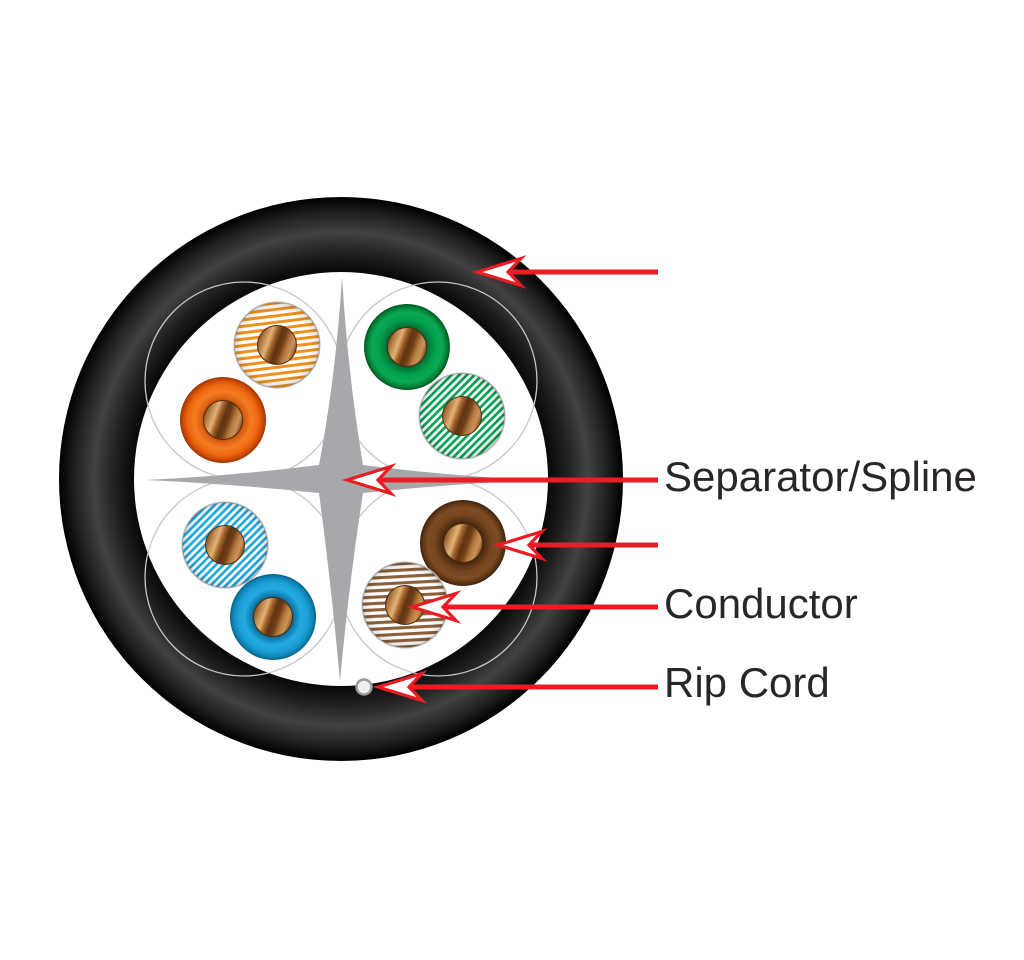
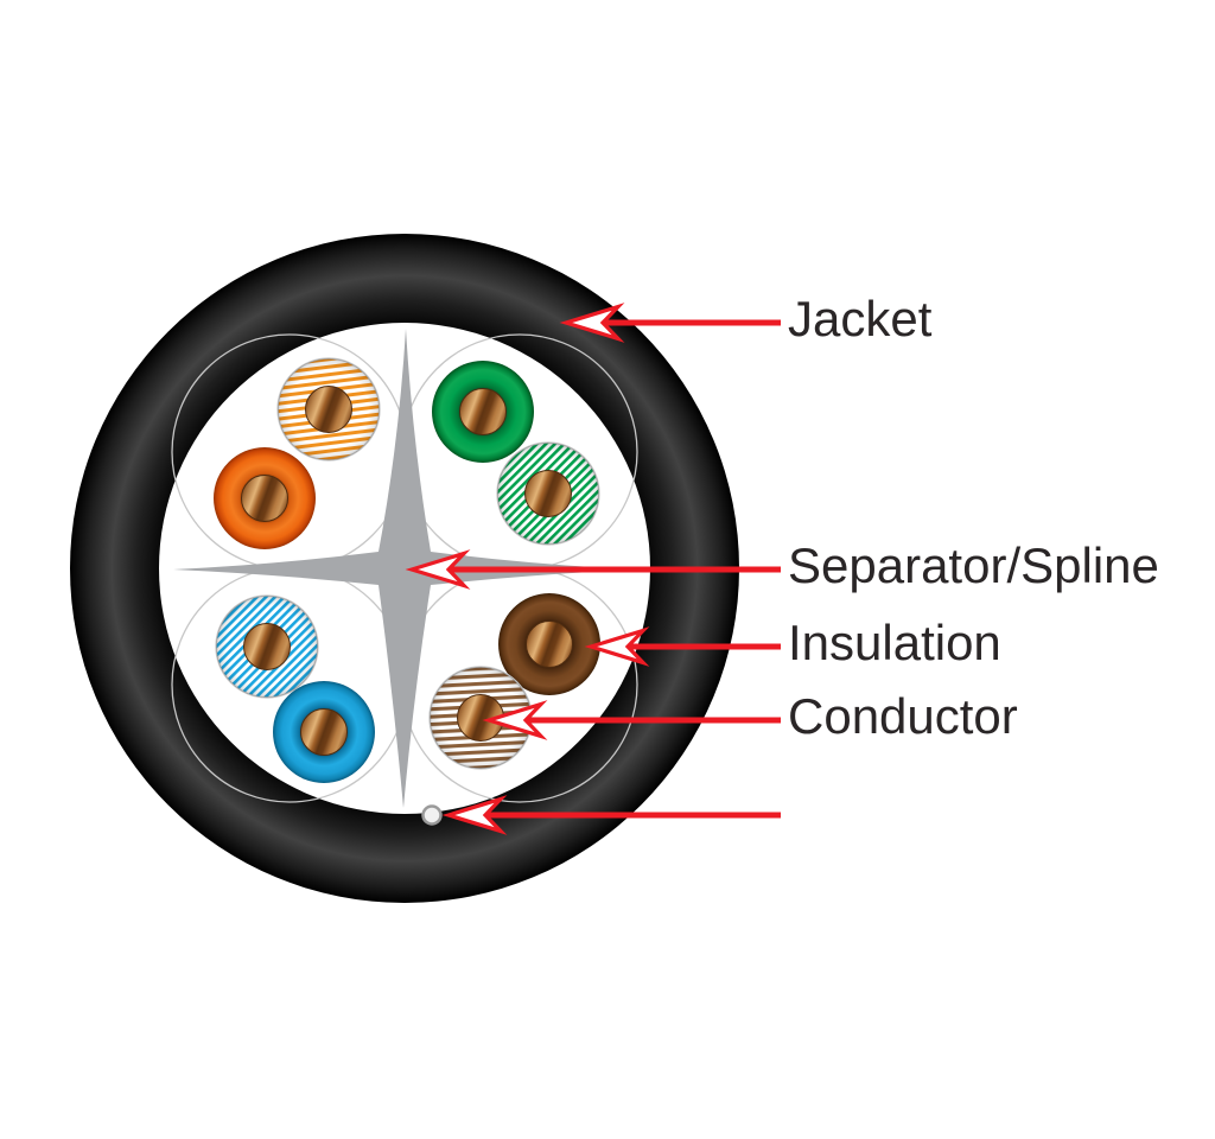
+ Jacket
  Separator/Spline
+ Insulation
  Conductor
- Rip Cord
